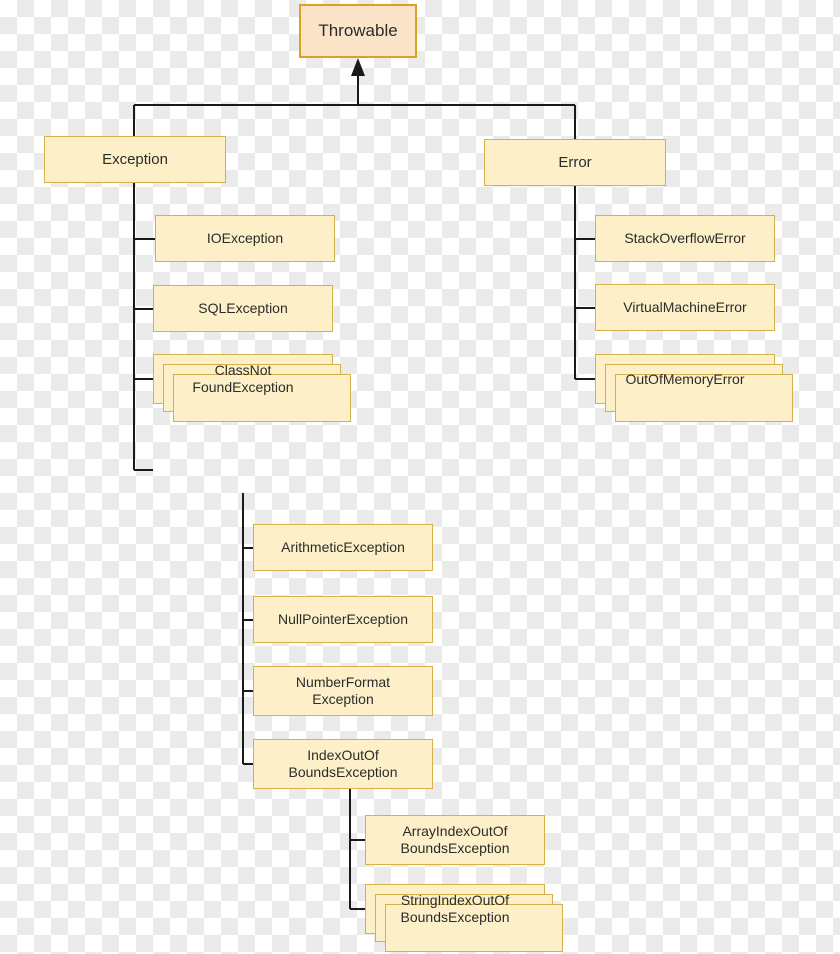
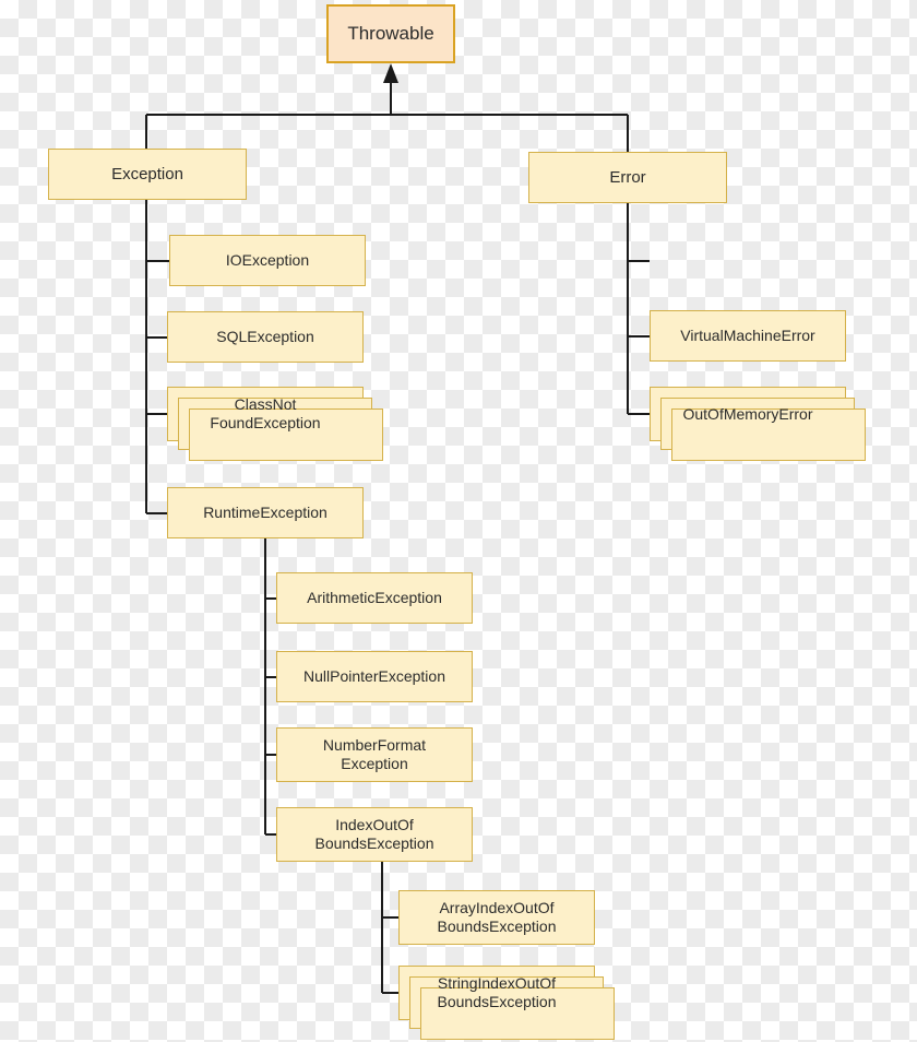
  Throwable
  Exception
  Error
  IOException
  SQLException
  ClassNot
  FoundException
+ RuntimeException
  ArithmeticException
  NullPointerException
  NumberFormat
  Exception
  IndexOutOf
  BoundsException
  ArrayIndexOutOf
  BoundsException
  StringIndexOutOf
  BoundsException
- StackOverflowError
  VirtualMachineError
  OutOfMemoryError
